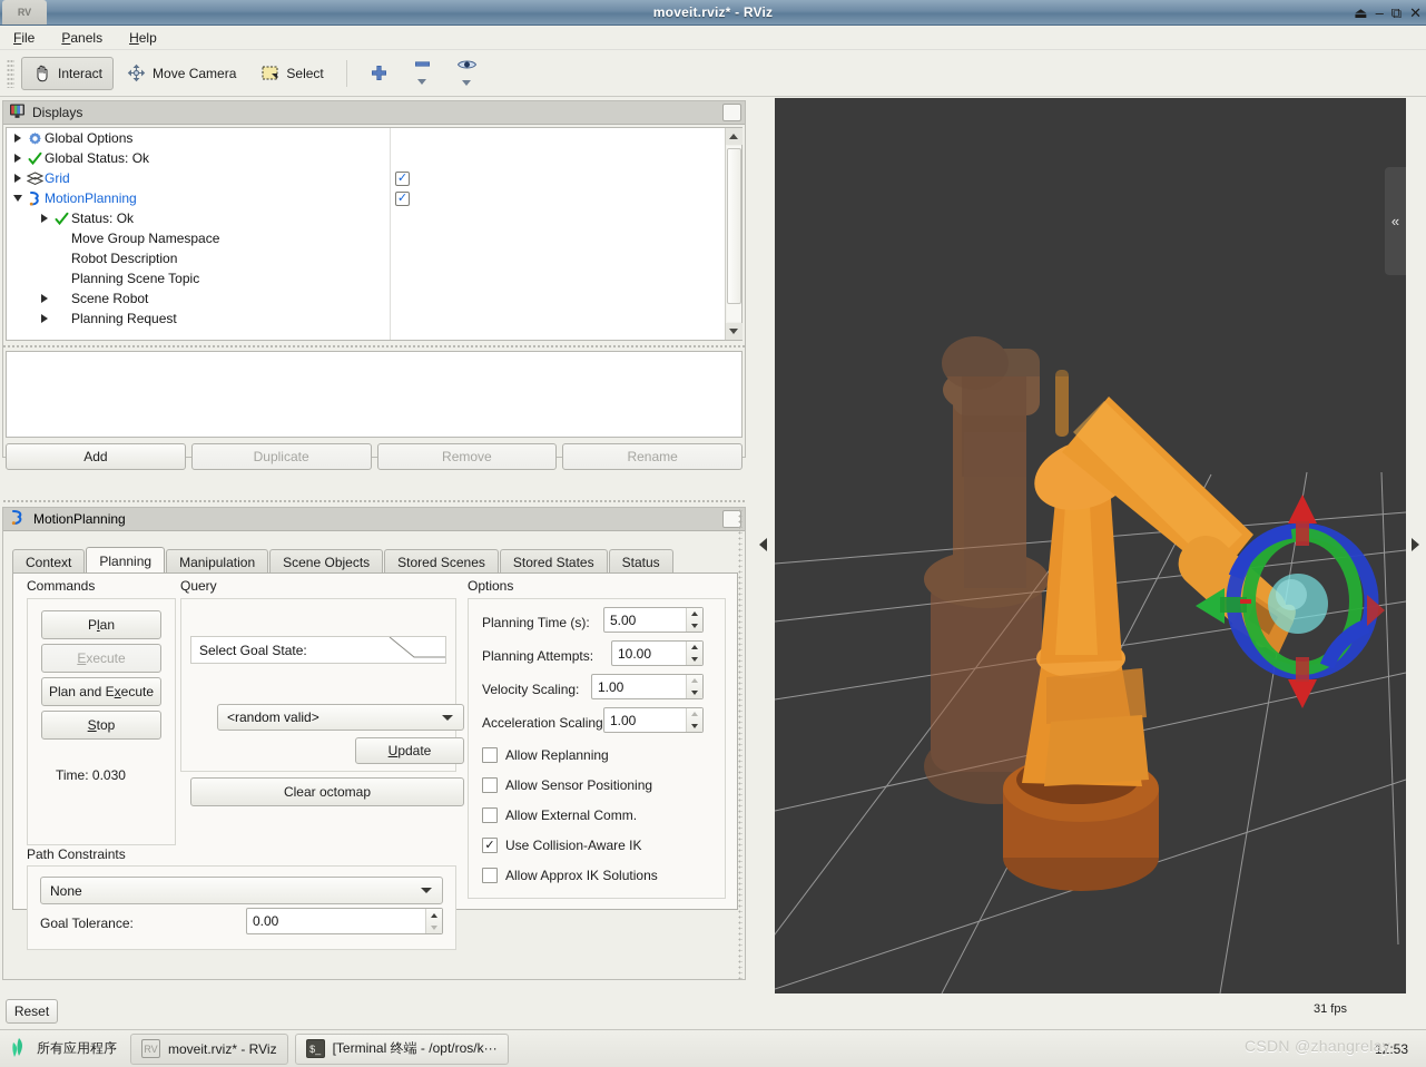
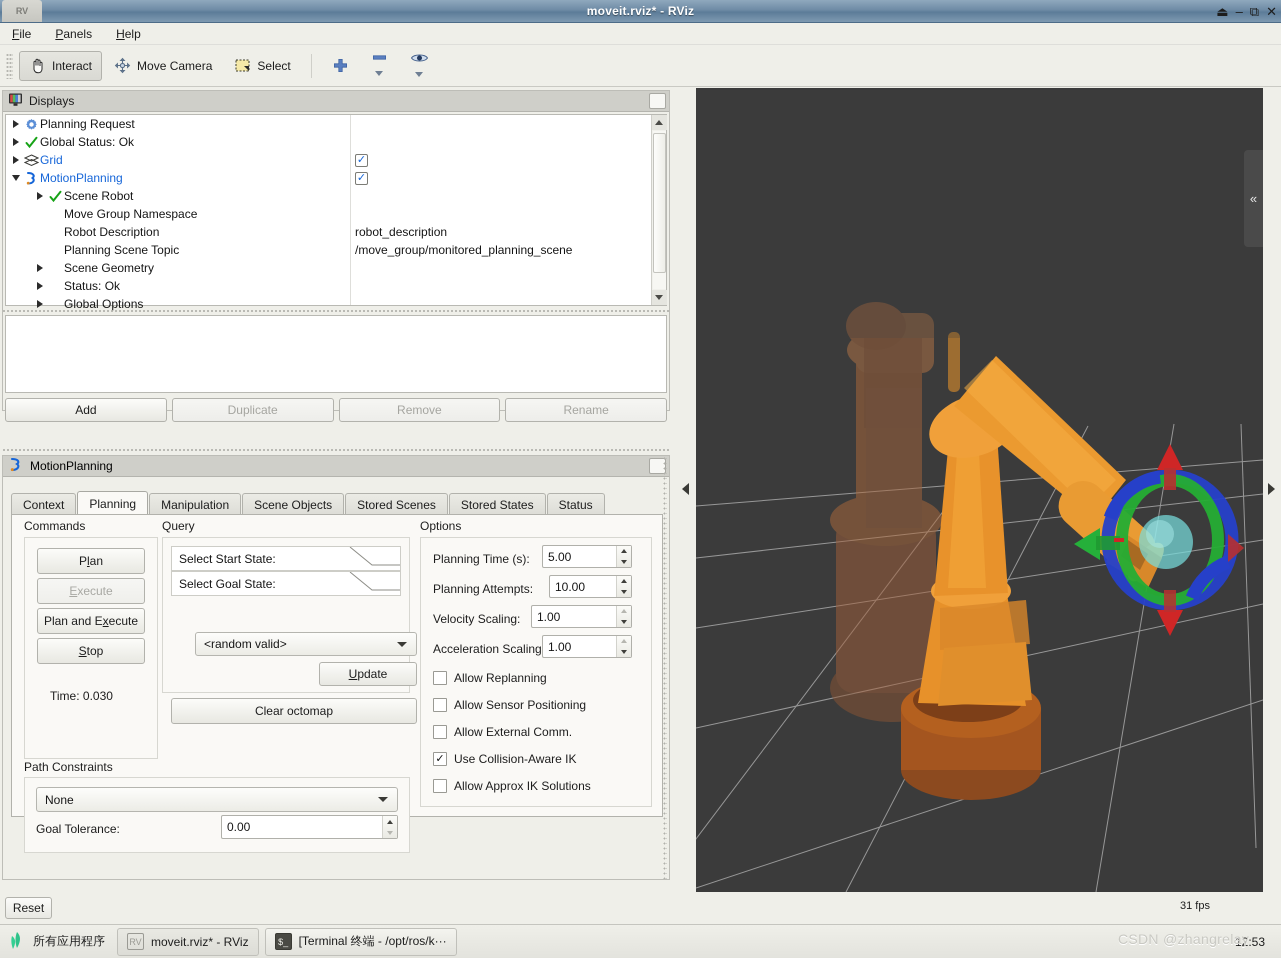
  RV
  moveit.rviz* - RViz
  ⏏
  –
  ⧉
  ✕
  File
  Panels
  Help
  Interact
  Move Camera
  Select
  Displays
- Global Options
+ Planning Request
  Global Status: Ok
  Grid
  MotionPlanning
- Status: Ok
+ Scene Robot
  Move Group Namespace
  Robot Description
  Planning Scene Topic
+ Scene Geometry
- Scene Robot
+ Status: Ok
- Planning Request
+ Global Options
  ✓
  ✓
+ robot_description
+ /move_group/monitored_planning_scene
  Add
  Duplicate
  Remove
  Rename
  MotionPlanning
  Context
  Planning
  Manipulation
  Scene Objects
  Stored Scenes
  Stored States
  Status
  Commands
  P
  l
  an
  E
  xecute
  Plan and E
  x
  ecute
  S
  top
  Time: 0.030
  Query
+ Select Start State:
  Select Goal State:
  <random valid>
  U
  pdate
  Clear octomap
  Options
  Planning Time (s):
  5.00
  Planning Attempts:
  10.00
  Velocity Scaling:
  1.00
  Acceleration Scaling
  1.00
  Allow Replanning
  Allow Sensor Positioning
  Allow External Comm.
  ✓
  Use Collision-Aware IK
  Allow Approx IK Solutions
  Path Constraints
  None
  Goal Tolerance:
  0.00
  «
  31 fps
  Reset
  所有应用程序
  RV
  moveit.rviz* - RViz
  $_
  [Terminal 终端 - /opt/ros/k···
  12:53
  CSDN @zhangrelay
